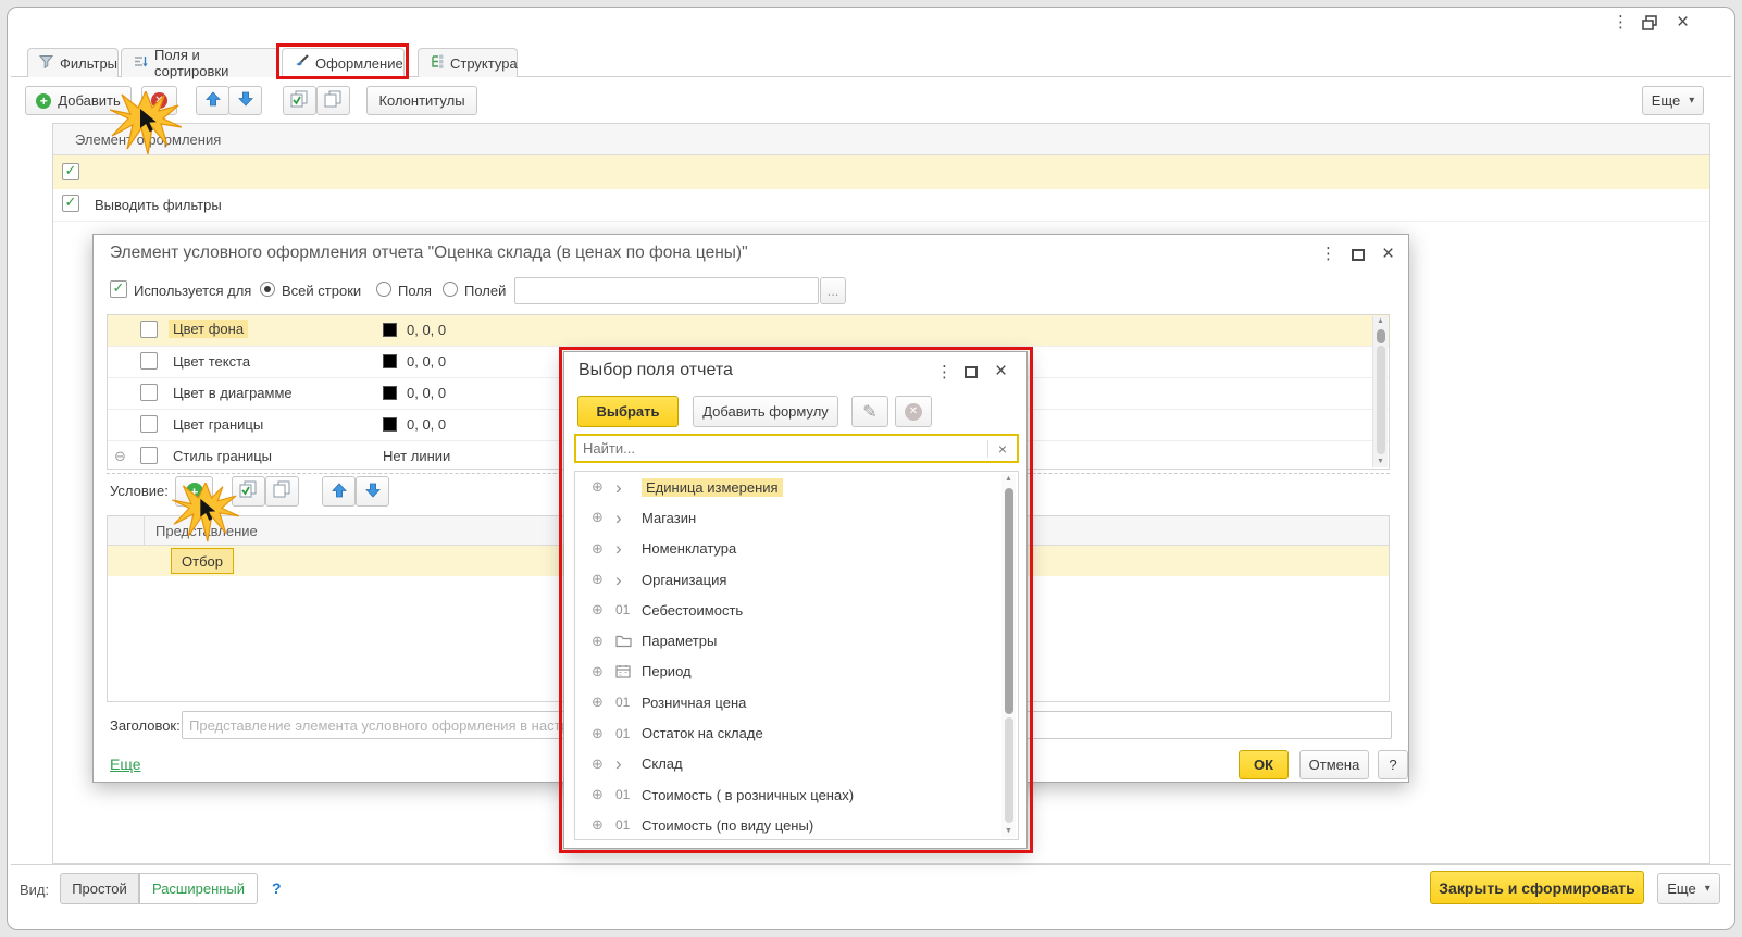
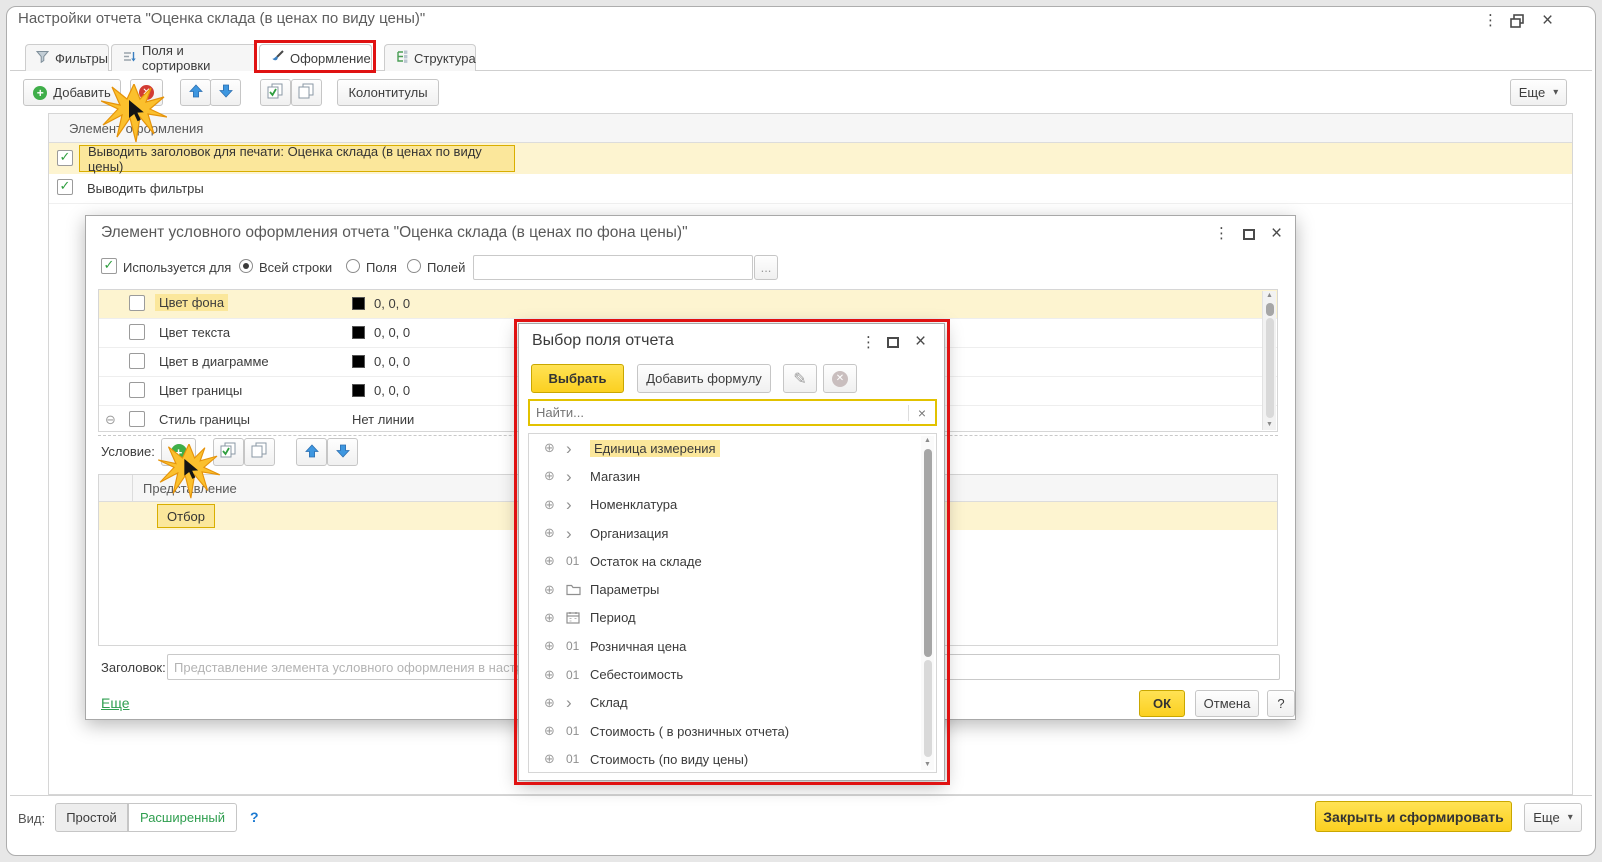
+ Настройки отчета "Оценка склада (в ценах по виду цены)"
  ⋮
  ×
  Фильтры
  Поля и сортировки
  Оформление
  Структура
  +
  Добавить
  Колонтитулы
  Еще
  ▾
  Элемен оормления
+ Выводить заголовок для печати: Оценка склада (в ценах по виду цены)
  Выводить фильтры
  Элемент условного оформления отчета "Оценка склада (в ценах по фона цены)"
  ⋮
  ×
  Используется для
  Всей строки
  Поля
  Полей
  ...
  Цвет фона
  0, 0, 0
  Цвет текста
  0, 0, 0
  Цвет в диаграмме
  0, 0, 0
  Цвет границы
  0, 0, 0
  ⊖
  Стиль границы
  Нет линии
  Условие:
  +
  Предтвление
  Отбор
  Заголовок:
  Представление элемента условного оформления в наст
  Еще
  ОК
  Отмена
  ?
  Выбор поля отчета
  ⋮
  ×
  Выбрать
  Добавить формулу
  ✎
  ✕
  Найти...
  ×
  ⊕
  ›
  Единица измерения
  ⊕
  ›
  Магазин
  ⊕
  ›
  Номенклатура
  ⊕
  ›
  Организация
  ⊕
  01
- Себестоимость
+ Остаток на складе
  ⊕
  Параметры
  ⊕
  Период
  ⊕
  01
  Розничная цена
  ⊕
  01
- Остаток на складе
+ Себестоимость
  ⊕
  ›
  Склад
  ⊕
  01
- Стоимость ( в розничных ценах)
+ Стоимость ( в розничных отчета)
  ⊕
  01
  Стоимость (по виду цены)
  Вид:
  Простой
  Расширенный
  ?
  Закрыть и сформировать
  Еще
  ▾
